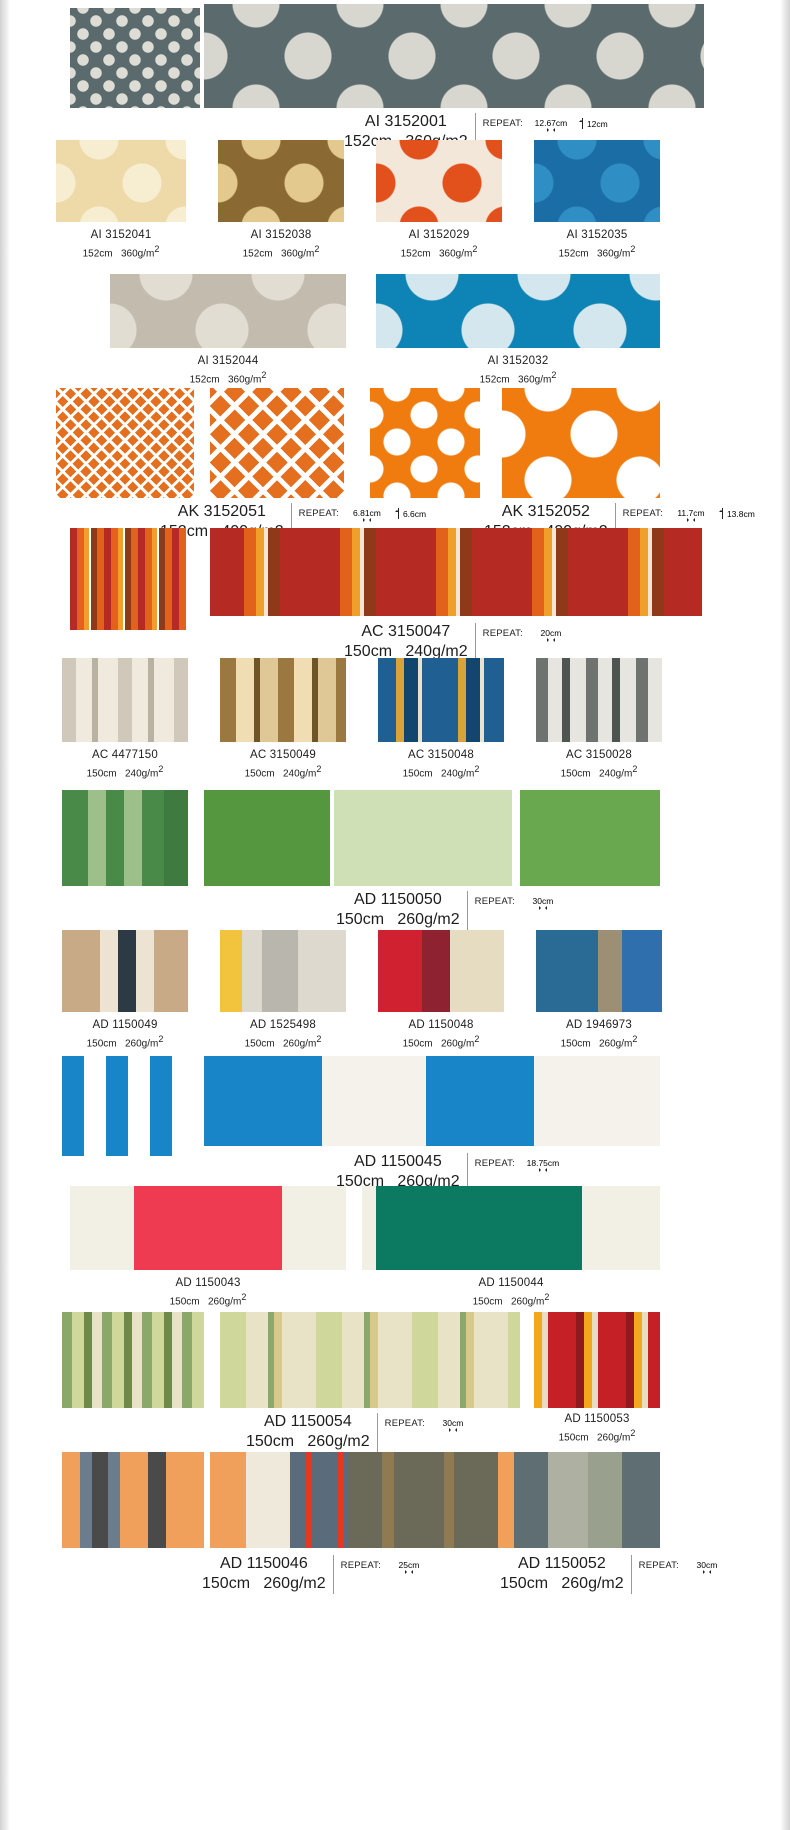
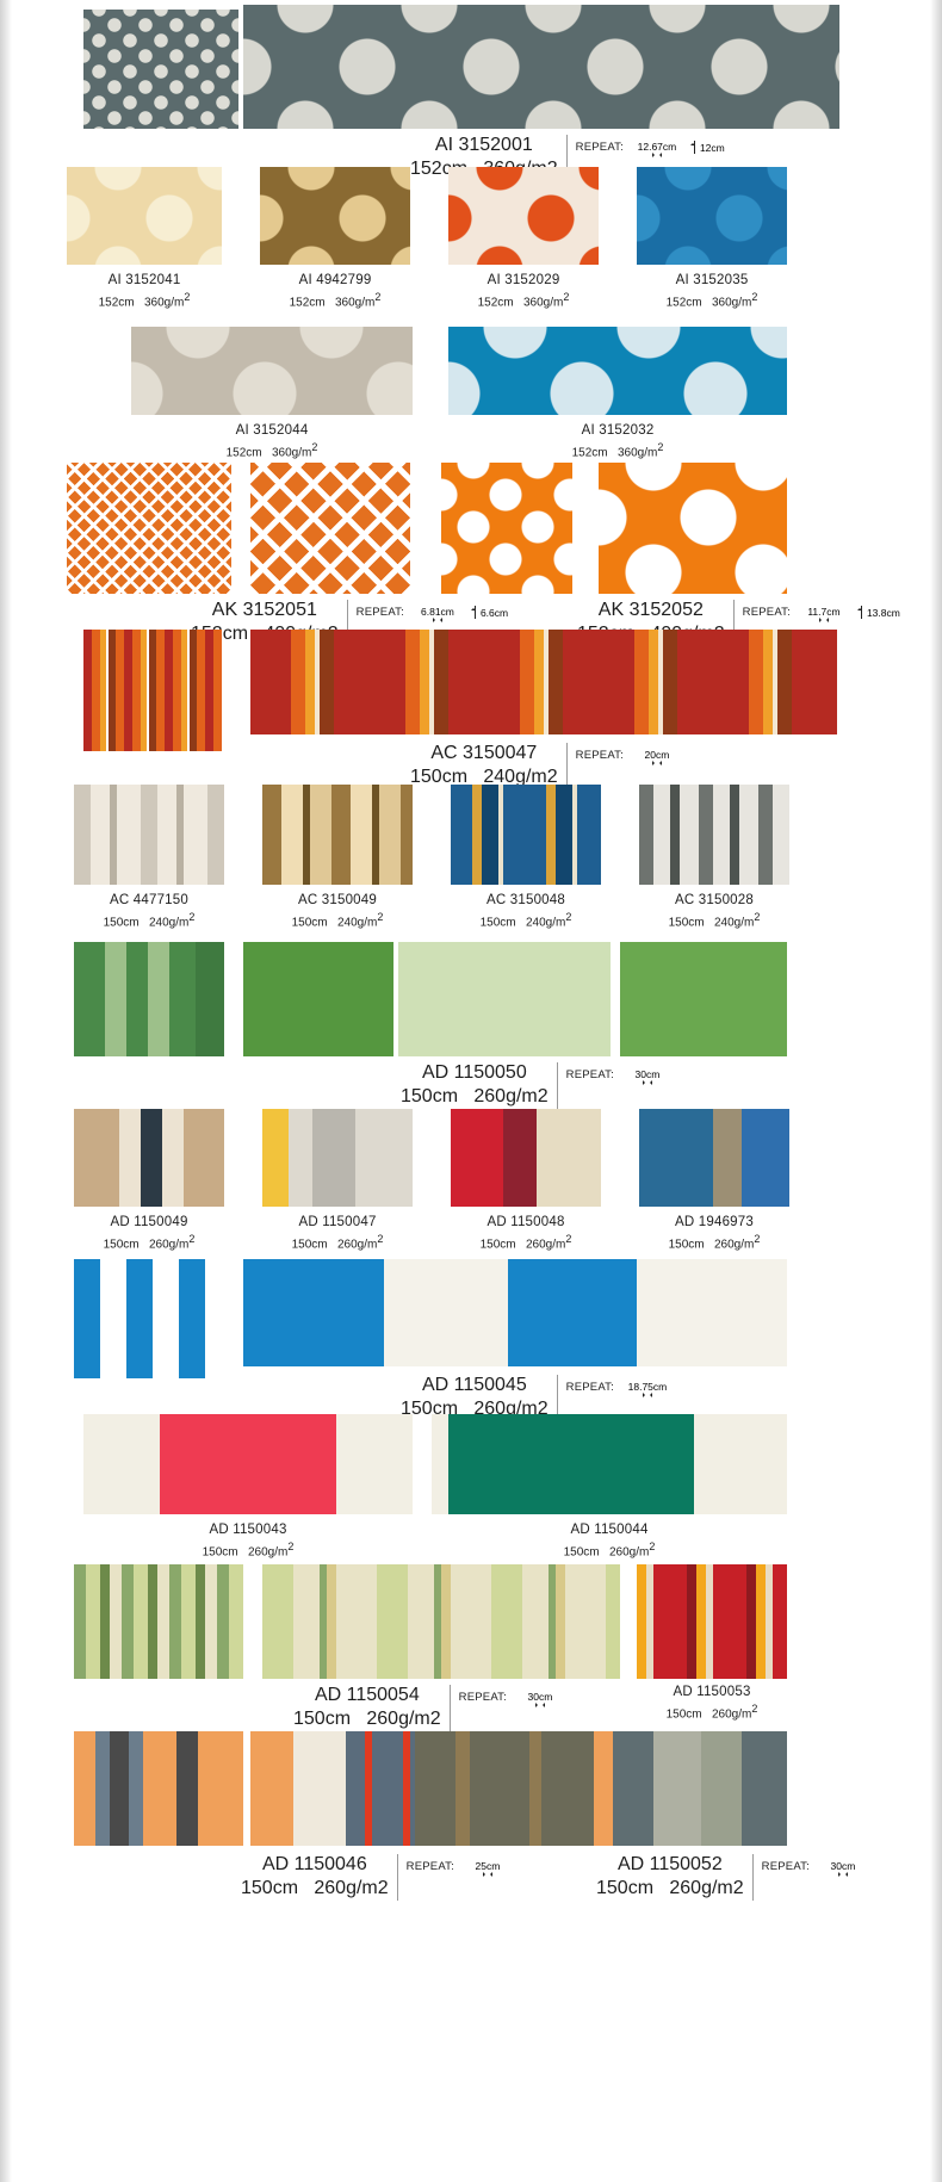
  AI 3152001
  REPEAT:
  12.67cm
  12cm
  AI 3152041
  152cm 360g/m2
- AI 3152038
+ AI 4942799
  152cm 360g/m2
  AI 3152029
  152cm 360g/m2
  AI 3152035
  152cm 360g/m2
  AI 3152044
  152cm 360g/m2
  AI 3152032
  152cm 360g/m2
  AK 3152051
  REPEAT:
  6.81cm
  6.6cm
  AK 3152052
  REPEAT:
  11.7cm
  13.8cm
  AC 3150047
  150cm 240g/m2
  REPEAT:
  20cm
  AC 4477150
  150cm 240g/m2
  AC 3150049
  150cm 240g/m2
  AC 3150048
  150cm 240g/m2
  AC 3150028
  150cm 240g/m2
  AD 1150050
  150cm 260g/m2
  REPEAT:
  30cm
  AD 1150049
  150cm 260g/m2
- AD 1525498
+ AD 1150047
  150cm 260g/m2
  AD 1150048
  150cm 260g/m2
  AD 1946973
  150cm 260g/m2
  AD 1150045
  150cm 260g/m2
  REPEAT:
  18.75cm
  AD 1150043
  150cm 260g/m2
  AD 1150044
  150cm 260g/m2
  AD 1150054
  150cm 260g/m2
  REPEAT:
  30cm
  AD 1150053
  150cm 260g/m2
  AD 1150046
  150cm 260g/m2
  REPEAT:
  25cm
  AD 1150052
  150cm 260g/m2
  REPEAT:
  30cm
